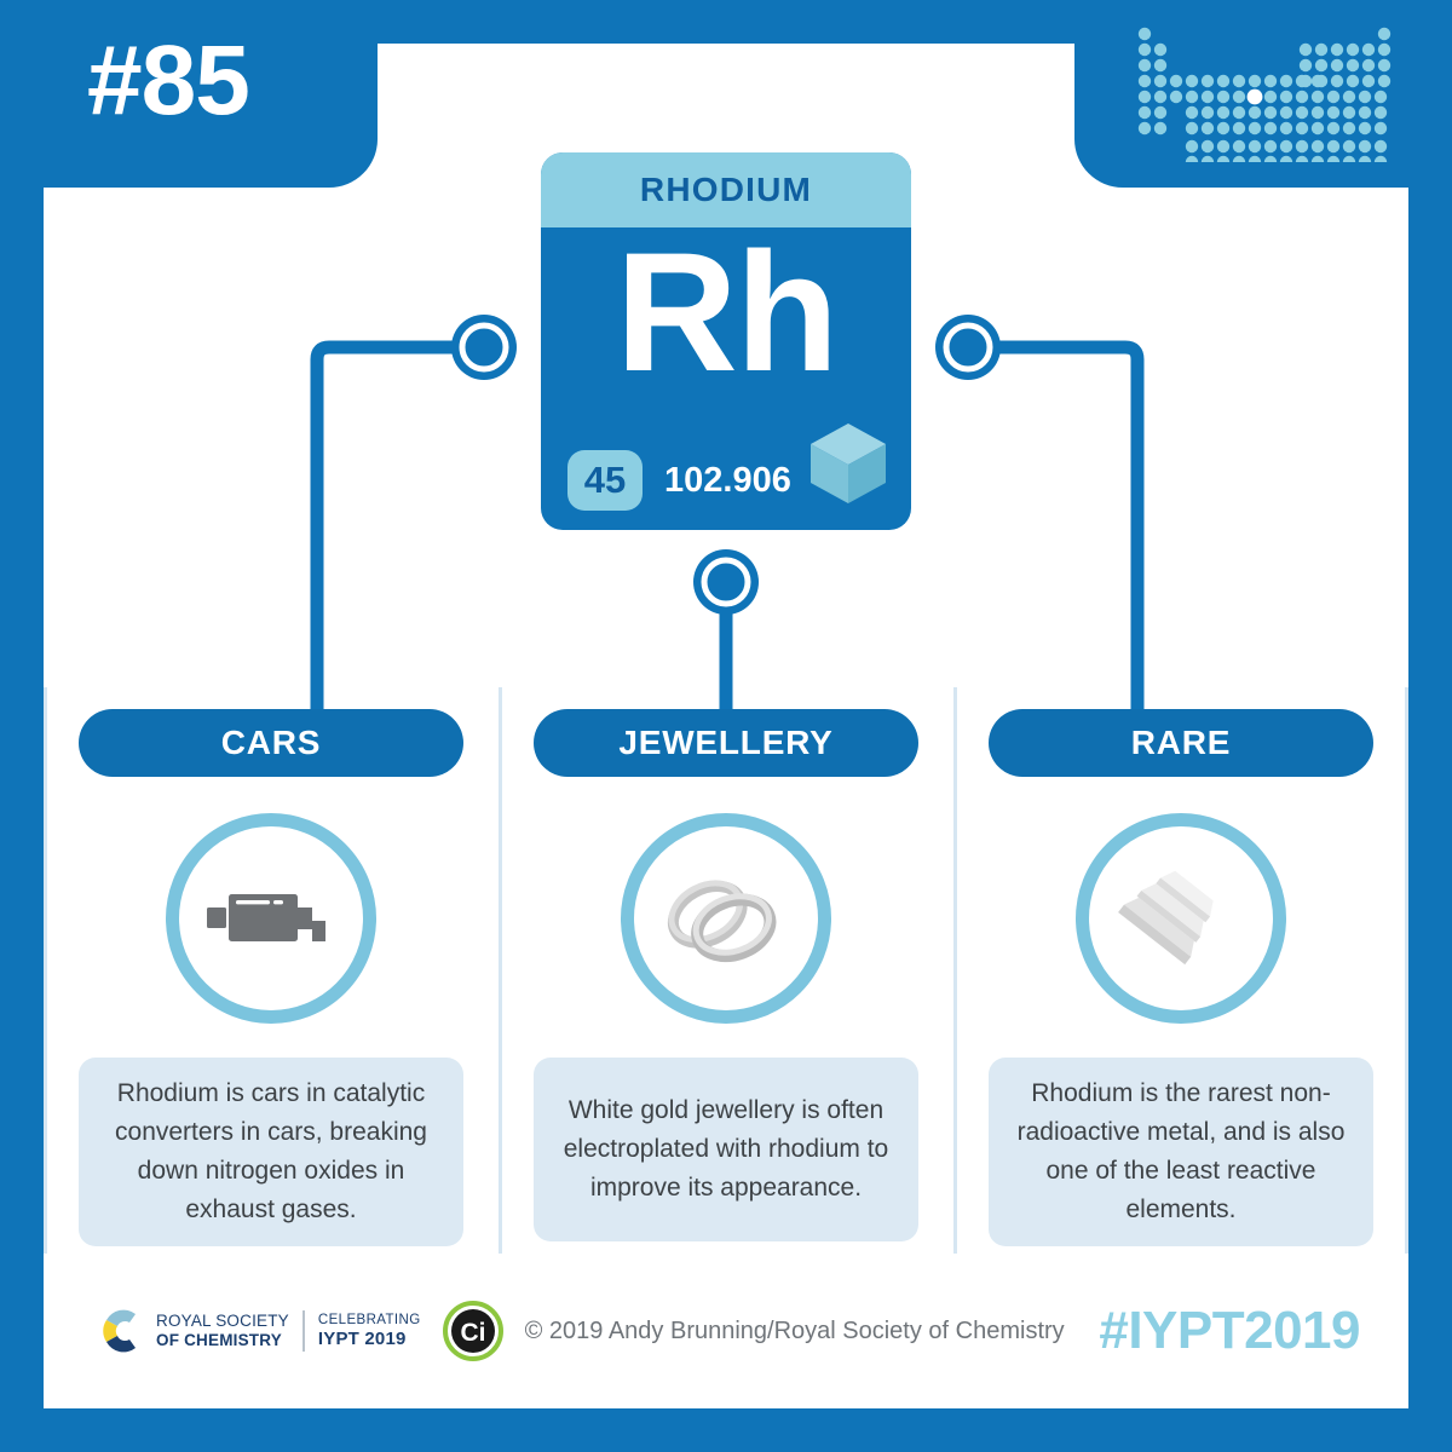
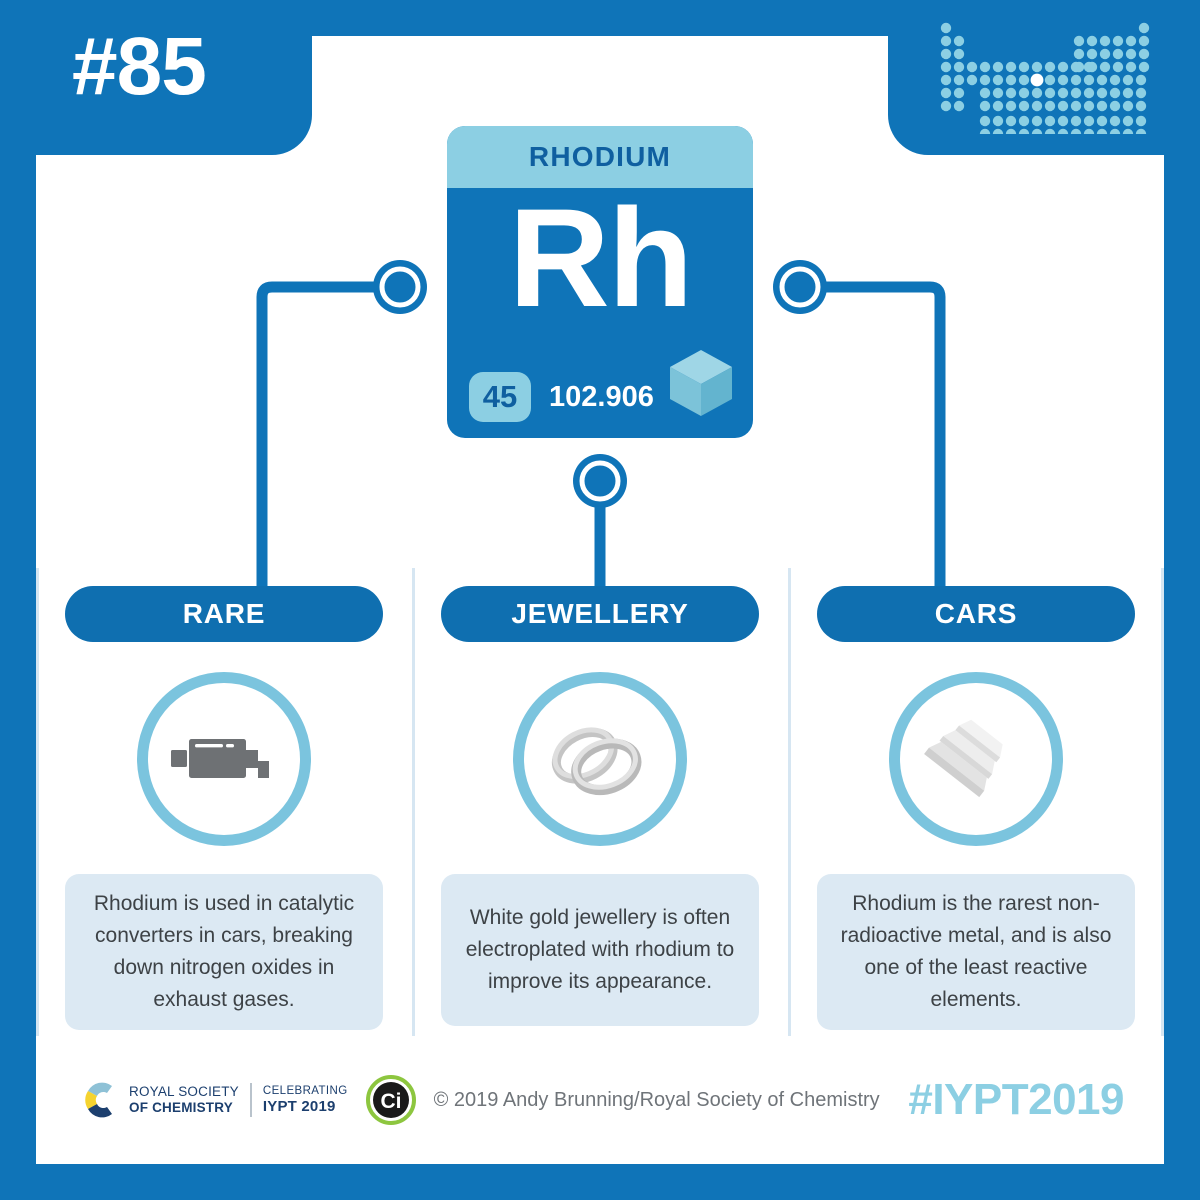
  #85
  RHODIUM
  Rh
  45
  102.906
- CARS
+ RARE
- Rhodium is cars in catalytic converters in cars, breaking down nitrogen oxides in exhaust gases.
+ Rhodium is used in catalytic converters in cars, breaking down nitrogen oxides in exhaust gases.
  JEWELLERY
  White gold jewellery is often electroplated with rhodium to improve its appearance.
- RARE
+ CARS
  Rhodium is the rarest non-radioactive metal, and is also one of the least reactive elements.
  ROYAL SOCIETY
  OF CHEMISTRY
  CELEBRATING
  IYPT 2019
  Ci
  © 2019 Andy Brunning/Royal Society of Chemistry
  #IYPT2019
